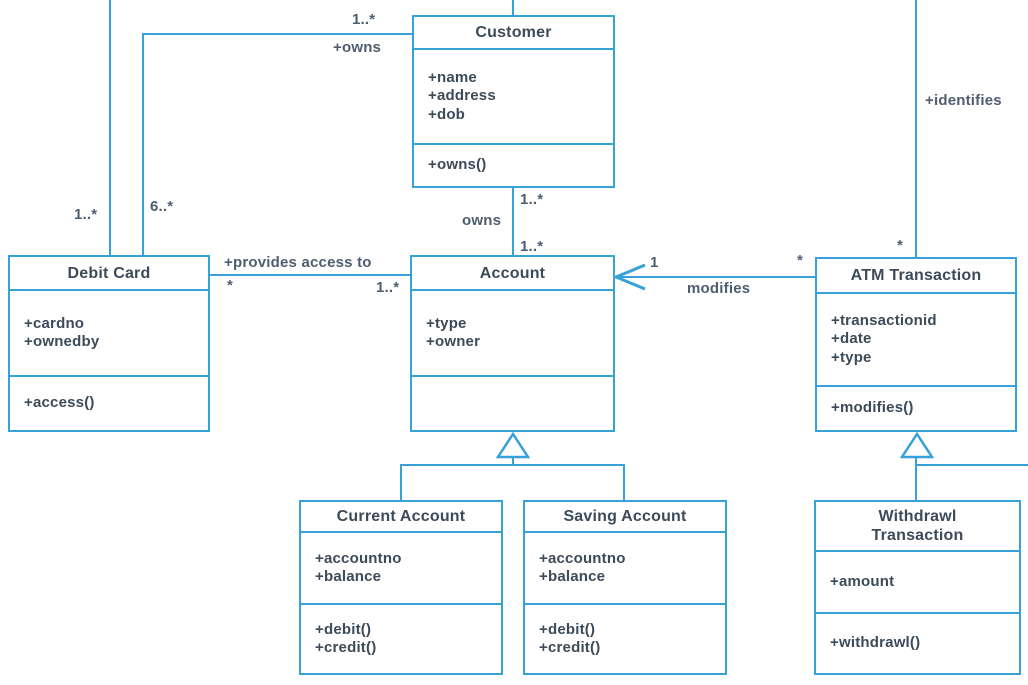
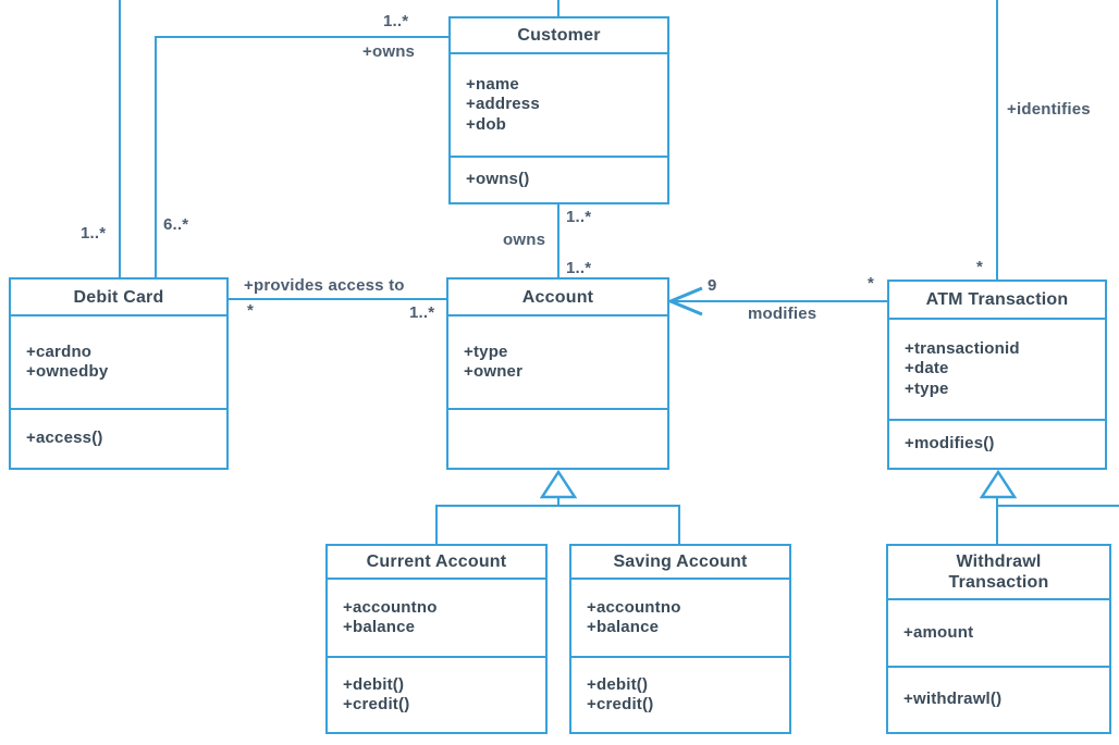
  1..*
  +owns
  6..*
  1..*
  1..*
  owns
  1..*
  +provides access to
  *
  1..*
- 1
+ 9
  modifies
  *
  +identifies
  *
  Customer
  +name
  +address
  +dob
  +owns()
  Debit Card
  +cardno
  +ownedby
  +access()
  Account
  +type
  +owner
  ATM Transaction
  +transactionid
  +date
  +type
  +modifies()
  Current Account
  +accountno
  +balance
  +debit()
  +credit()
  Saving Account
  +accountno
  +balance
  +debit()
  +credit()
  Withdrawl Transaction
  +amount
  +withdrawl()
